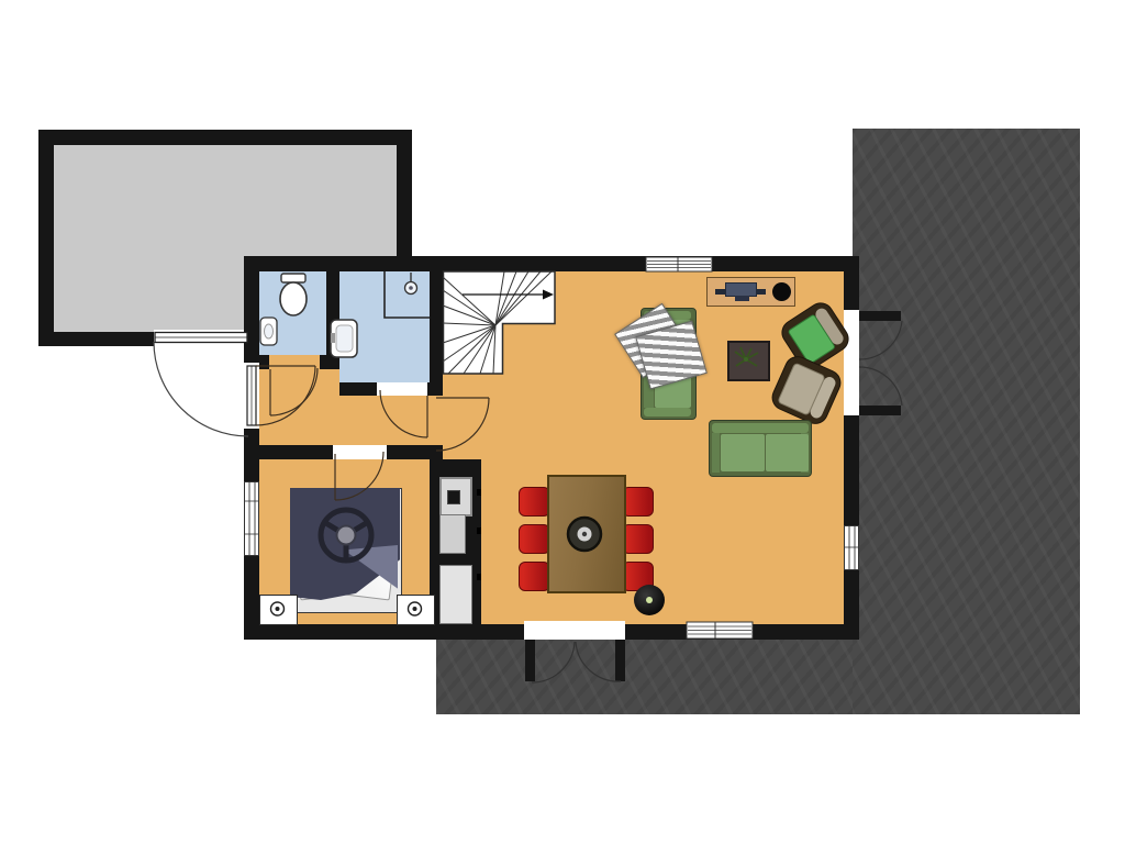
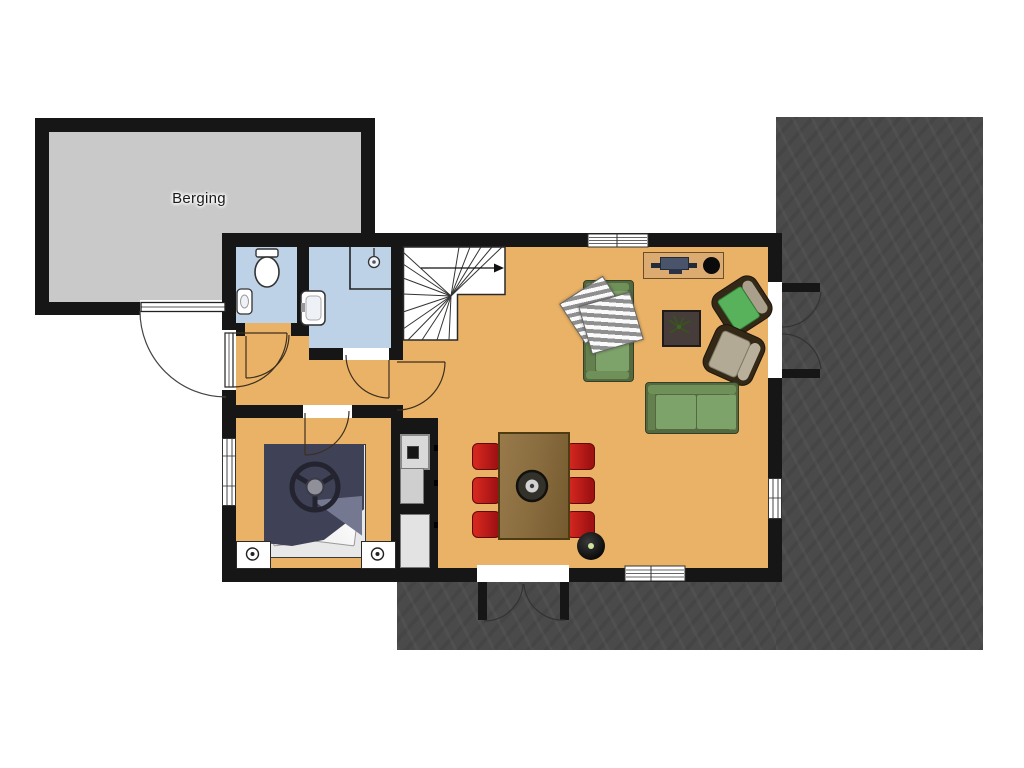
+ Berging
